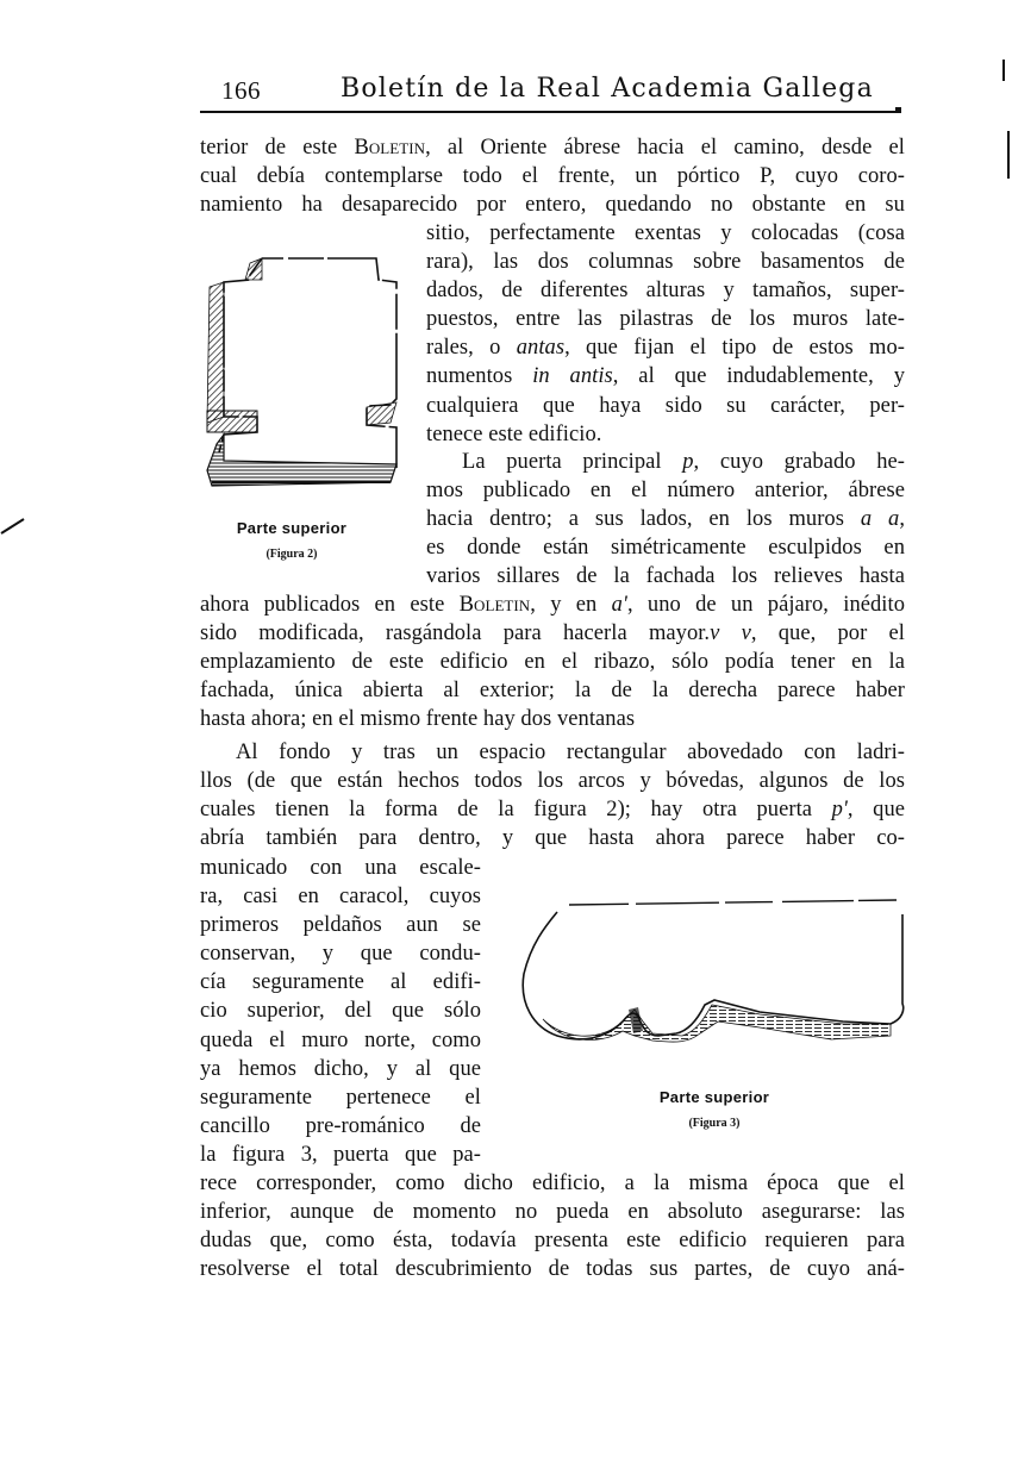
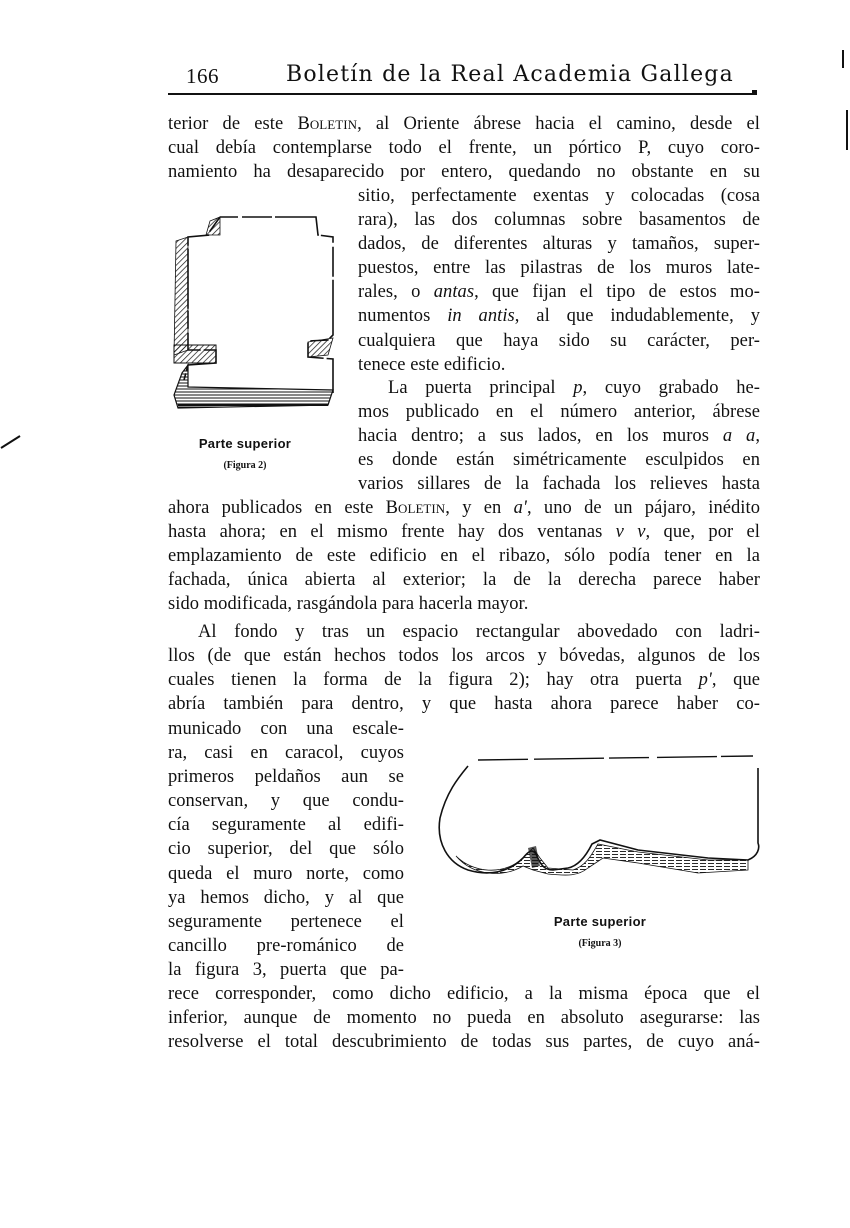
  166
  Boletín de la Real Academia Gallega
  terior de este Boletin, al Oriente ábrese hacia el camino, desde el
  cual debía contemplarse todo el frente, un pórtico P, cuyo coro-
  namiento ha desaparecido por entero, quedando no obstante en su
  sitio, perfectamente exentas y colocadas (cosa
  rara), las dos columnas sobre basamentos de
  dados, de diferentes alturas y tamaños, super-
  puestos, entre las pilastras de los muros late-
  rales, o antas, que fijan el tipo de estos mo-
  numentos in antis, al que indudablemente, y
  cualquiera que haya sido su carácter, per-
  tenece este edificio.
  La puerta principal p, cuyo grabado he-
  mos publicado en el número anterior, ábrese
  hacia dentro; a sus lados, en los muros a a,
  es donde están simétricamente esculpidos en
  varios sillares de la fachada los relieves hasta
  ahora publicados en este Boletin, y en a', uno de un pájaro, inédito
- sido modificada, rasgándola para hacerla mayor.v v, que, por el
+ hasta ahora; en el mismo frente hay dos ventanas v v, que, por el
  emplazamiento de este edificio en el ribazo, sólo podía tener en la
  fachada, única abierta al exterior; la de la derecha parece haber
- hasta ahora; en el mismo frente hay dos ventanas
+ sido modificada, rasgándola para hacerla mayor.
  Al fondo y tras un espacio rectangular abovedado con ladri-
  llos (de que están hechos todos los arcos y bóvedas, algunos de los
  cuales tienen la forma de la figura 2); hay otra puerta p', que
  abría también para dentro, y que hasta ahora parece haber co-
  municado con una escale-
  ra, casi en caracol, cuyos
  primeros peldaños aun se
  conservan, y que condu-
  cía seguramente al edifi-
  cio superior, del que sólo
  queda el muro norte, como
  ya hemos dicho, y al que
  seguramente pertenece el
  cancillo pre-románico de
  la figura 3, puerta que pa-
  rece corresponder, como dicho edificio, a la misma época que el
  inferior, aunque de momento no pueda en absoluto asegurarse: las
- dudas que, como ésta, todavía presenta este edificio requieren para
  resolverse el total descubrimiento de todas sus partes, de cuyo aná-
  Parte superior
  (Figura 2)
  Parte superior
  (Figura 3)
